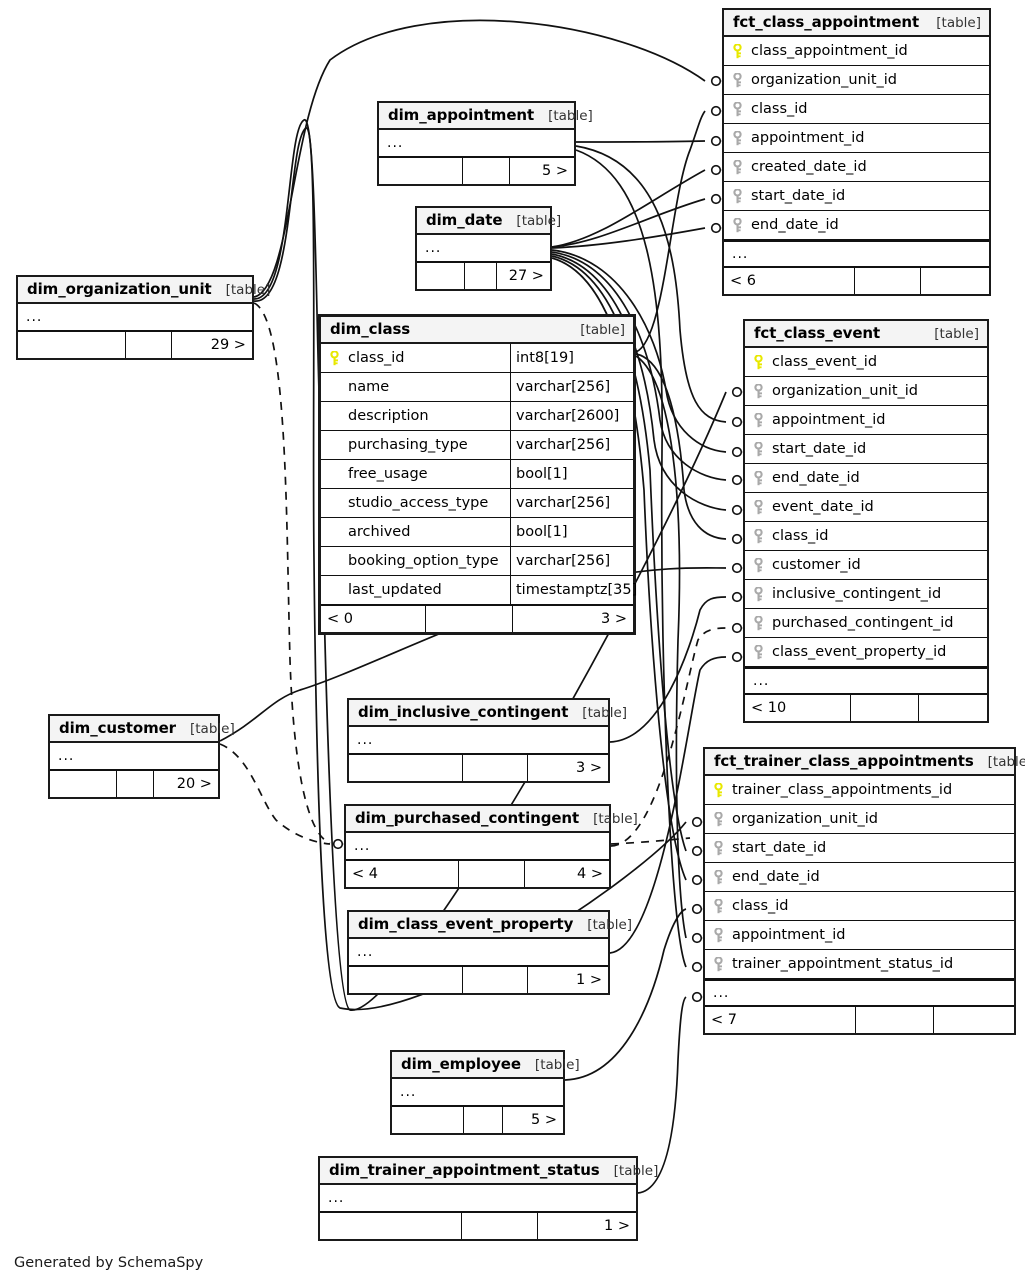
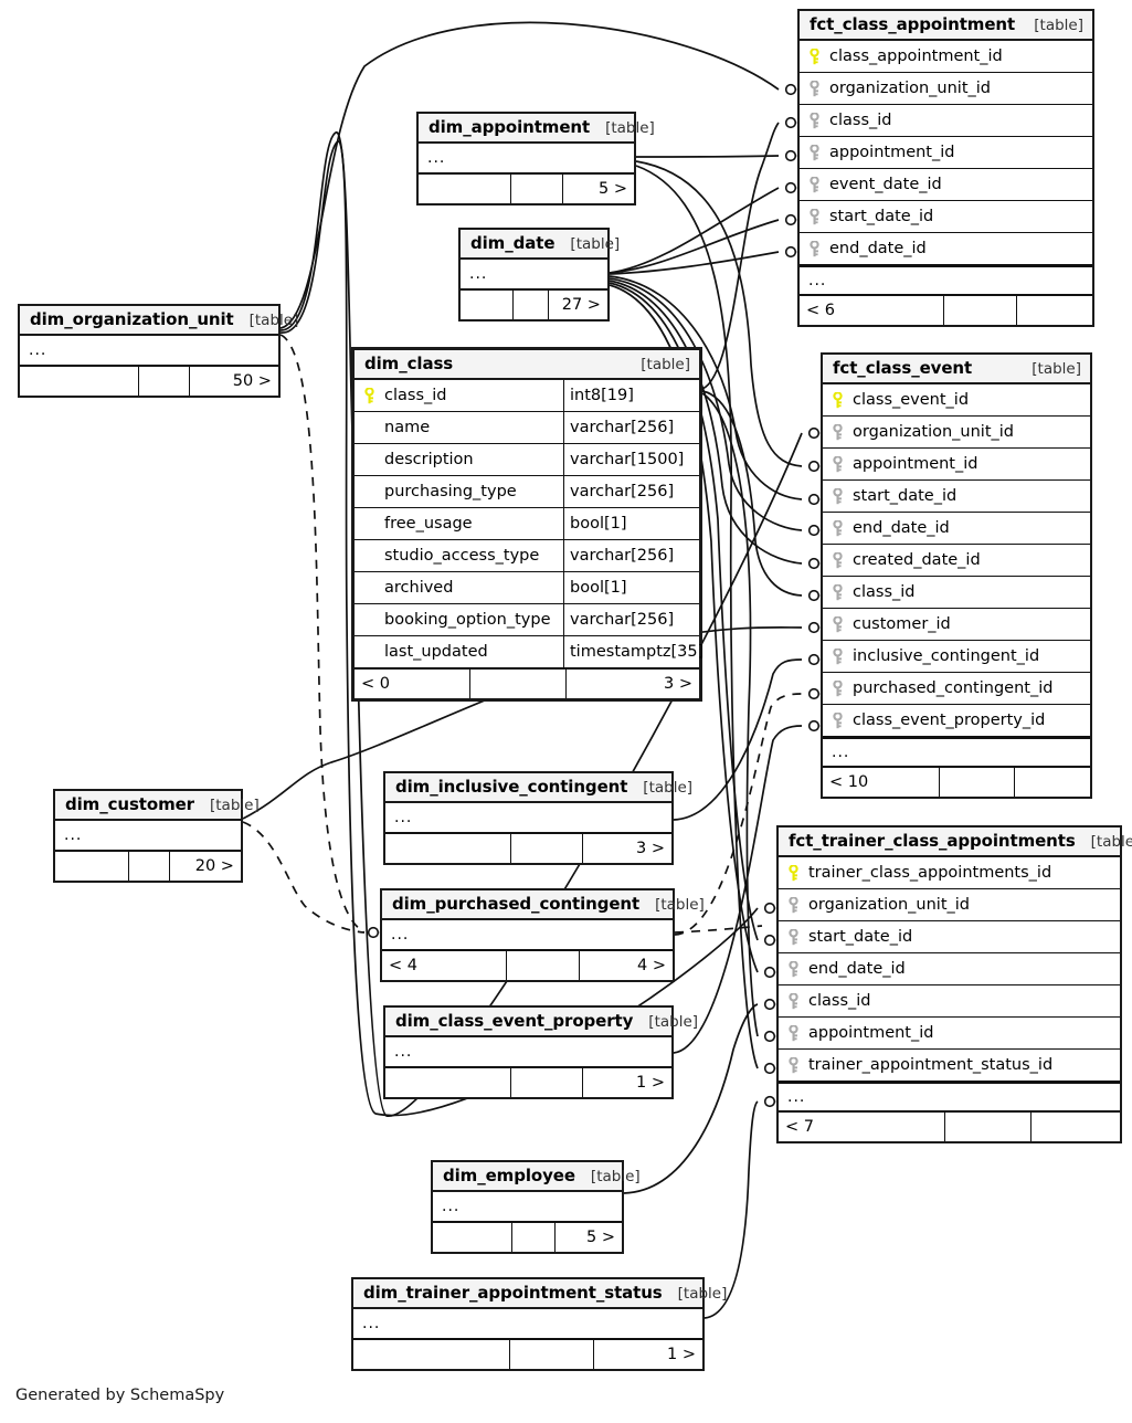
  fct_class_appointment
  [table]
  class_appointment_id
  organization_unit_id
  class_id
  appointment_id
- created_date_id
+ event_date_id
  start_date_id
  end_date_id
  ...
  < 6
  fct_class_event
  [table]
  class_event_id
  organization_unit_id
  appointment_id
  start_date_id
  end_date_id
- event_date_id
+ created_date_id
  class_id
  customer_id
  inclusive_contingent_id
  purchased_contingent_id
  class_event_property_id
  ...
  < 10
  fct_trainer_class_appointments
  [table
  trainer_class_appointments_id
  organization_unit_id
  start_date_id
  end_date_id
  class_id
  appointment_id
  trainer_appointment_status_id
  ...
  < 7
  dim_class
  [table]
  class_id
  int8[19]
  name
  varchar[256]
  description
- varchar[2600]
+ varchar[1500]
  purchasing_type
  varchar[256]
  free_usage
  bool[1]
  studio_access_type
  varchar[256]
  archived
  bool[1]
  booking_option_type
  varchar[256]
  last_updated
  timestamptz[35]
  < 0
  3 >
  dim_organization_unit
  [table]
  ...
- 29 >
+ 50 >
  dim_appointment
  [table]
  ...
  5 >
  dim_date
  [table]
  ...
  27 >
  dim_customer
  [table]
  ...
  20 >
  dim_inclusive_contingent
  [table]
  ...
  3 >
  dim_purchased_contingent
  [table]
  ...
  < 4
  4 >
  dim_class_event_property
  [table]
  ...
  1 >
  dim_employee
  [table]
  ...
  5 >
  dim_trainer_appointment_status
  [table]
  ...
  1 >
  Generated by SchemaSpy
